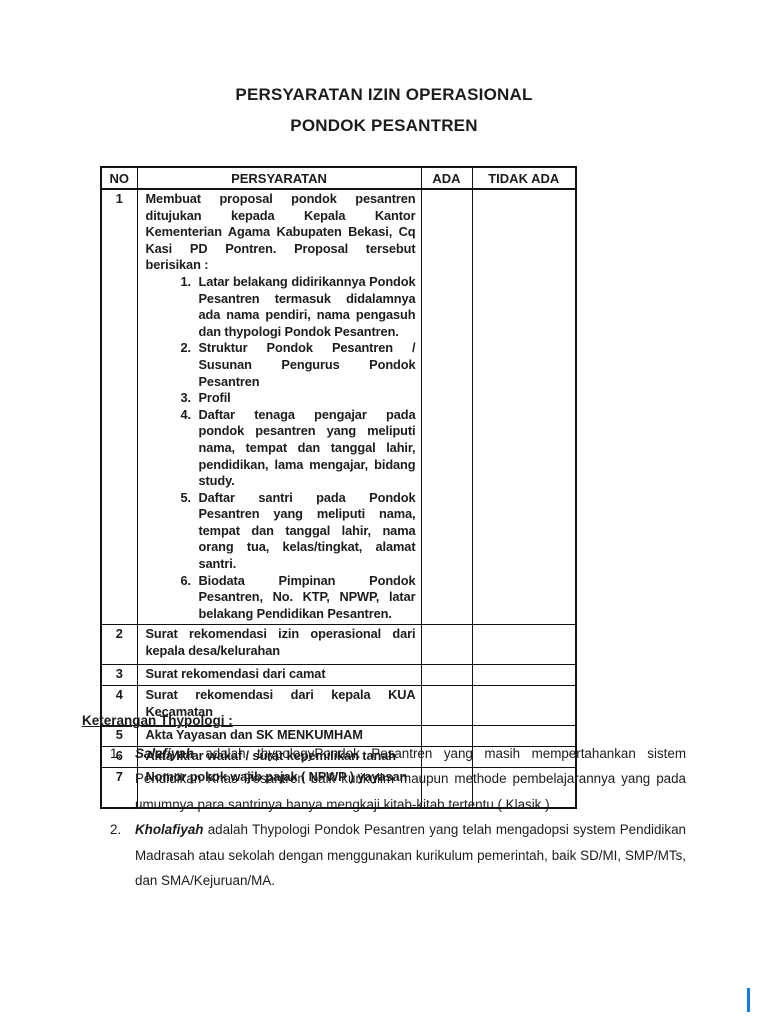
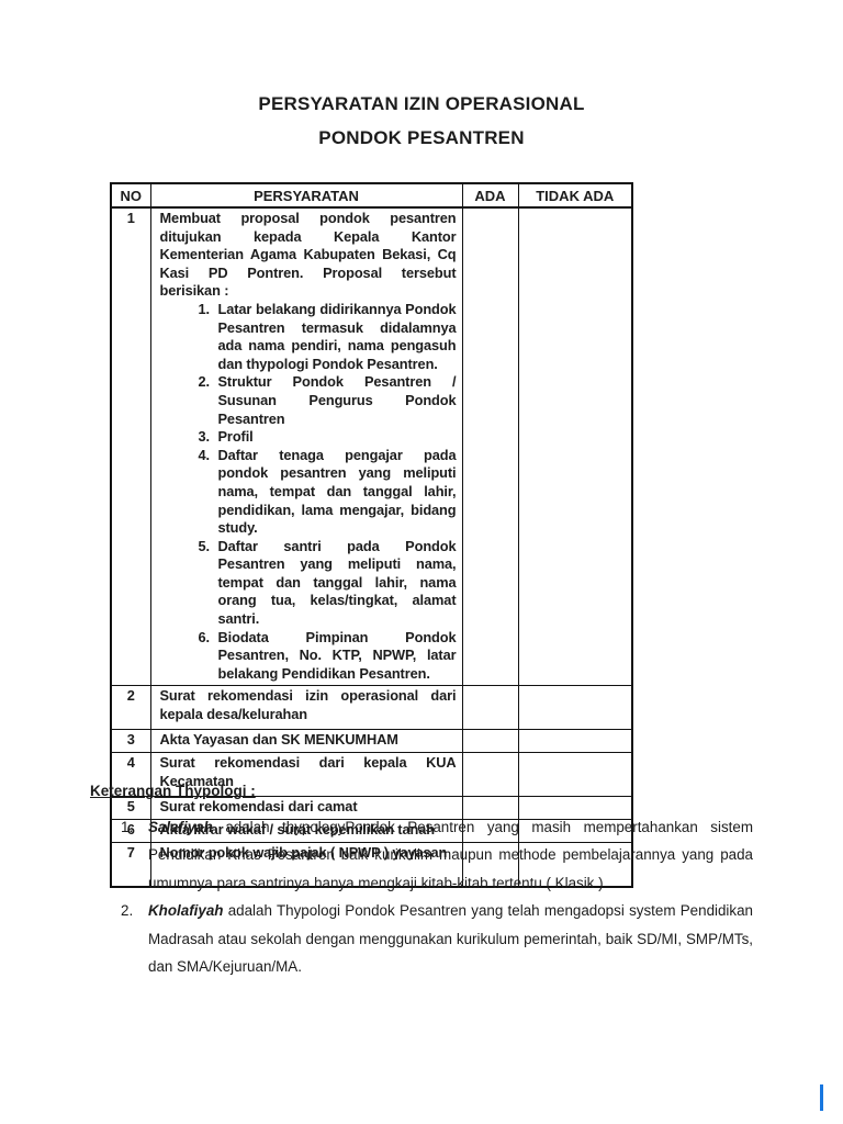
  PERSYARATAN IZIN OPERASIONAL
  PONDOK PESANTREN
  NO	PERSYARATAN	ADA	TIDAK ADA
  1	Membuat proposal pondok pesantren ditujukan kepada Kepala Kantor Kementerian Agama Kabupaten Bekasi, Cq Kasi PD Pontren. Proposal tersebut berisikan : 1. Latar belakang didirikannya Pondok Pesantren termasuk didalamnya ada nama pendiri, nama pengasuh dan thypologi Pondok Pesantren. 2. Struktur Pondok Pesantren / Susunan Pengurus Pondok Pesantren 3. Profil 4. Daftar tenaga pengajar pada pondok pesantren yang meliputi nama, tempat dan tanggal lahir, pendidikan, lama mengajar, bidang study. 5. Daftar santri pada Pondok Pesantren yang meliputi nama, tempat dan tanggal lahir, nama orang tua, kelas/tingkat, alamat santri. 6. Biodata Pimpinan Pondok Pesantren, No. KTP, NPWP, latar belakang Pendidikan Pesantren.
  2	Surat rekomendasi izin operasional dari kepala desa/kelurahan
- 3	Surat rekomendasi dari camat
+ 3	Akta Yayasan dan SK MENKUMHAM
  4	Surat rekomendasi dari kepala KUA Kecamatan
- 5	Akta Yayasan dan SK MENKUMHAM
+ 5	Surat rekomendasi dari camat
  6	Akta Ikrar wakaf / surat kepemilikan tanah
  7	Nomor pokok wajib pajak ( NPWP ) yayasan
  Keterangan Thypologi :
  1.
  Salafiyah adalah thypologyPondok Pesantren yang masih mempertahankan sistem Pendidikan Khas Pesantren baik kurikulim maupun methode pembelajarannya yang pada umumnya para santrinya hanya mengkaji kitab-kitab tertentu ( Klasik )
  2.
  Kholafiyah adalah Thypologi Pondok Pesantren yang telah mengadopsi system Pendidikan Madrasah atau sekolah dengan menggunakan kurikulum pemerintah, baik SD/MI, SMP/MTs, dan SMA/Kejuruan/MA.
